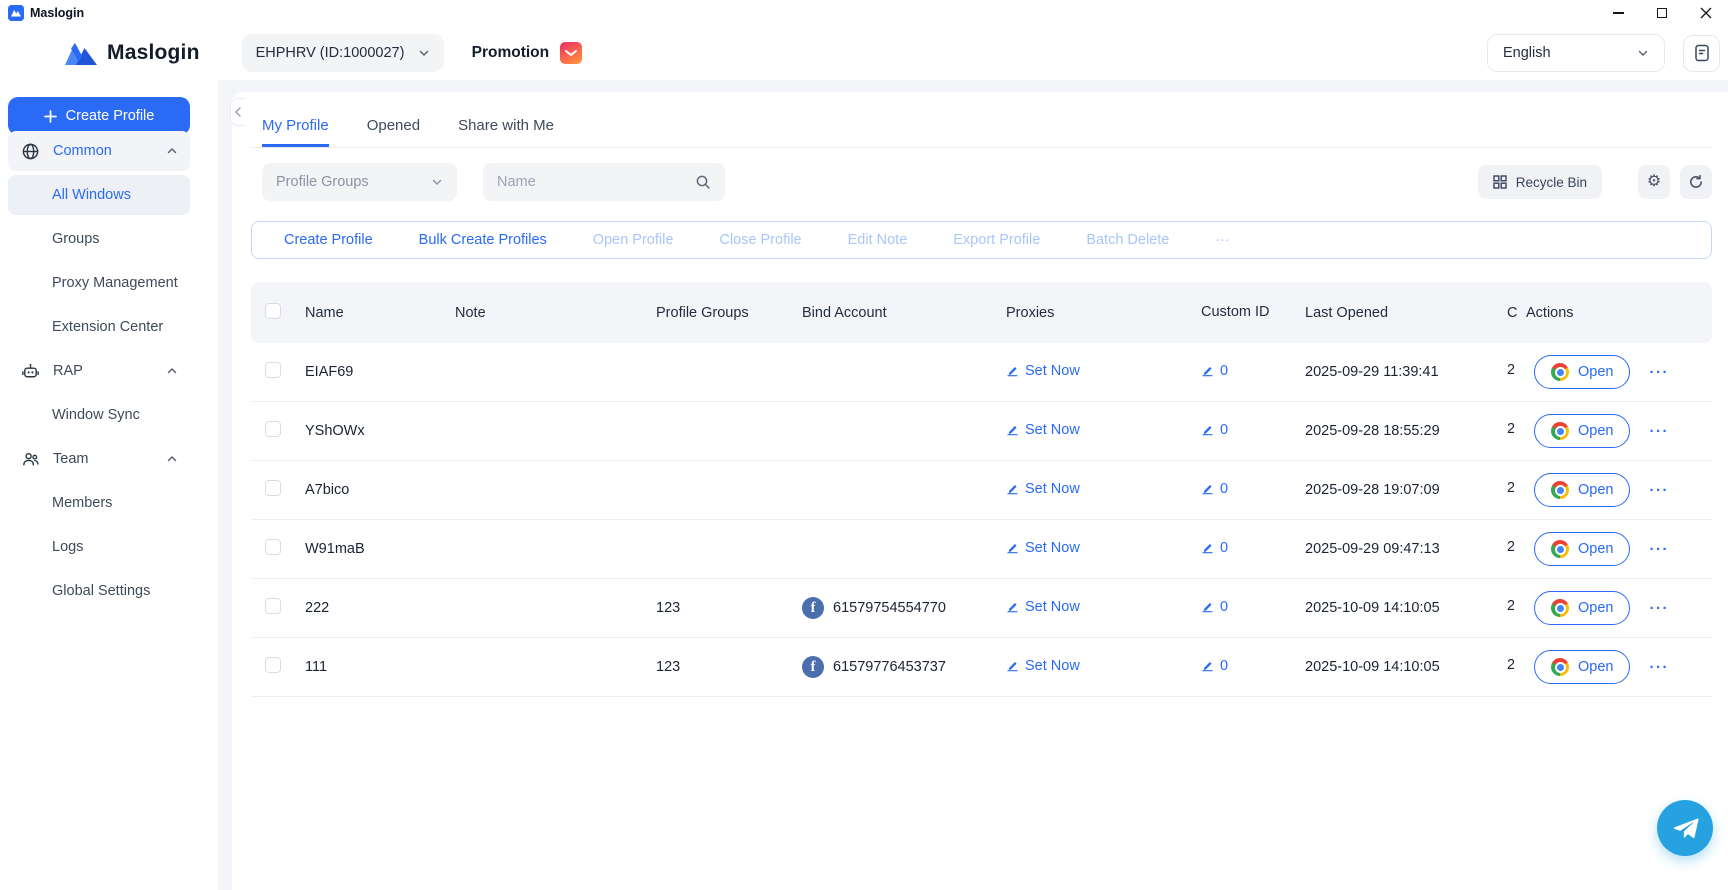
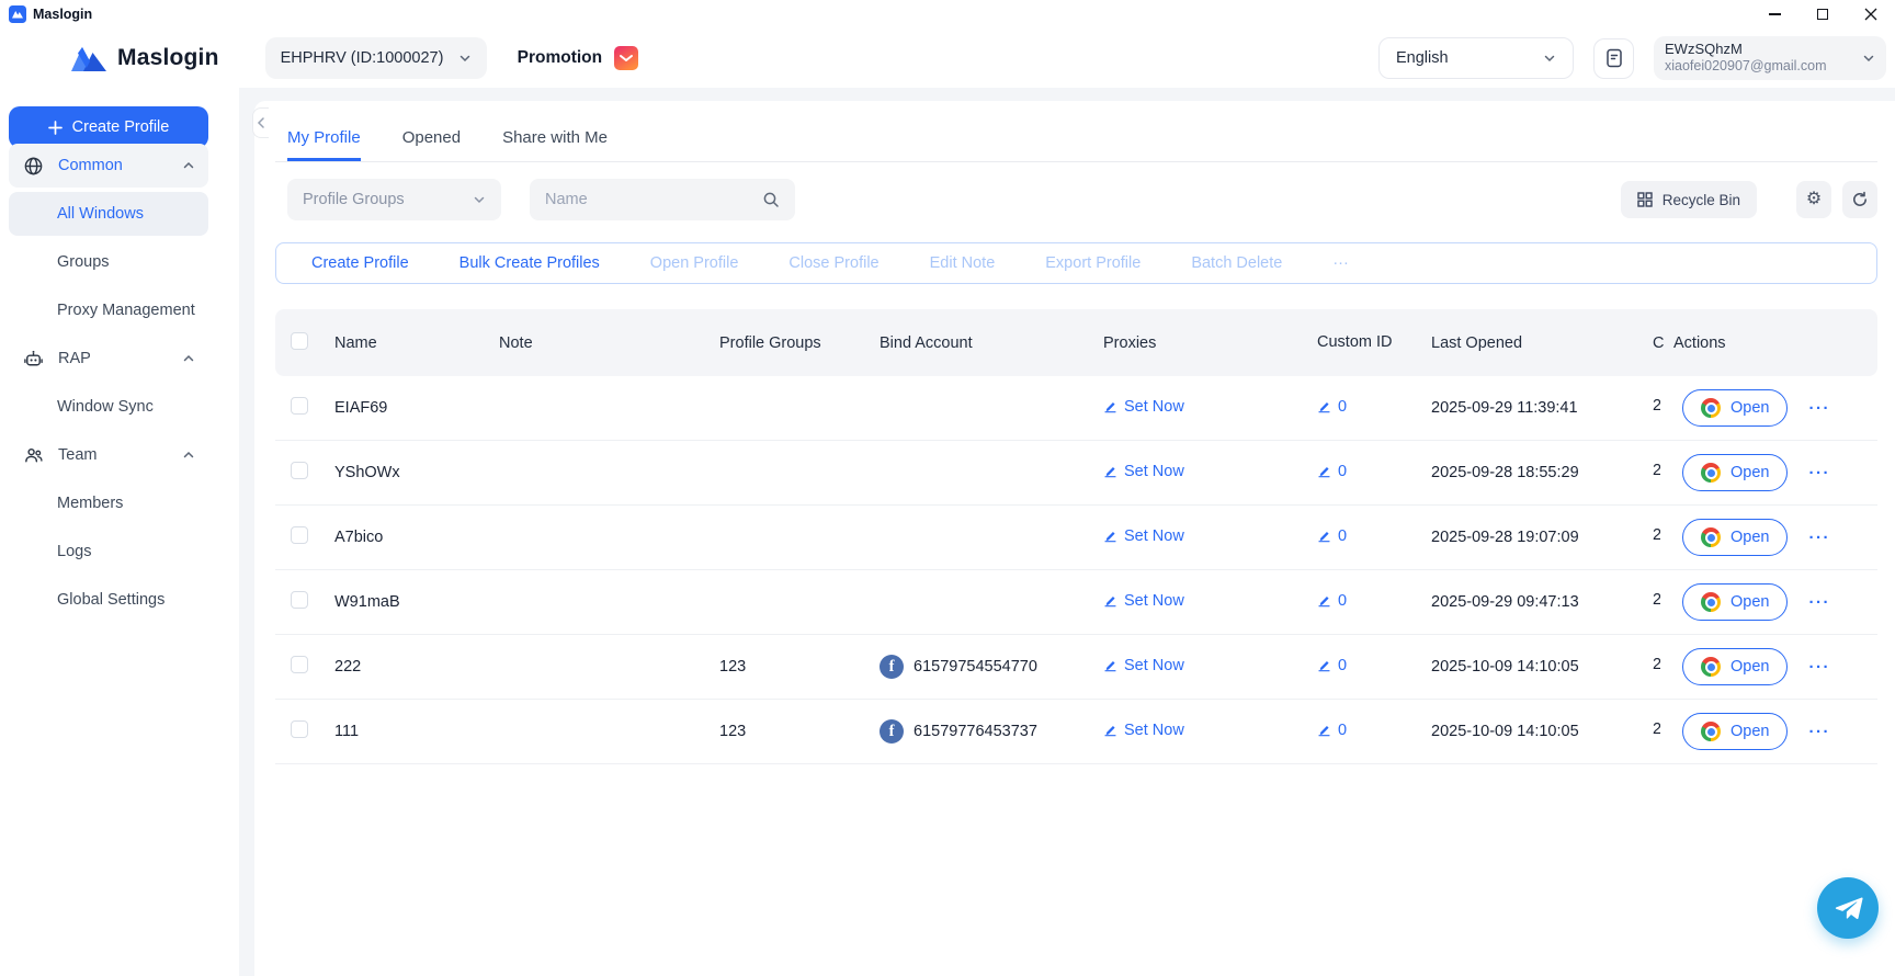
  Maslogin
  Maslogin
  EHPHRV (ID:1000027)
  Promotion
  English
+ EWzSQhzM
+ xiaofei020907@gmail.com
  Create Profile
  Common
  All Windows
  Groups
  Proxy Management
- Extension Center
  RAP
  Window Sync
  Team
  Members
  Logs
  Global Settings
  My Profile
  Opened
  Share with Me
  Profile Groups
  Name
  Recycle Bin
  ⚙
  Create Profile
  Bulk Create Profiles
  Open Profile
  Close Profile
  Edit Note
  Export Profile
  Batch Delete
  ···
  Name
  Note
  Profile Groups
  Bind Account
  Proxies
  Custom ID
  Last Opened
  C
  Actions
  EIAF69
  Set Now
  0
  2025-09-29 11:39:41
  2
  Open
  ···
  YShOWx
  Set Now
  0
  2025-09-28 18:55:29
  2
  Open
  ···
  A7bico
  Set Now
  0
  2025-09-28 19:07:09
  2
  Open
  ···
  W91maB
  Set Now
  0
  2025-09-29 09:47:13
  2
  Open
  ···
  222
  123
  f
  61579754554770
  Set Now
  0
  2025-10-09 14:10:05
  2
  Open
  ···
  111
  123
  f
  61579776453737
  Set Now
  0
  2025-10-09 14:10:05
  2
  Open
  ···
